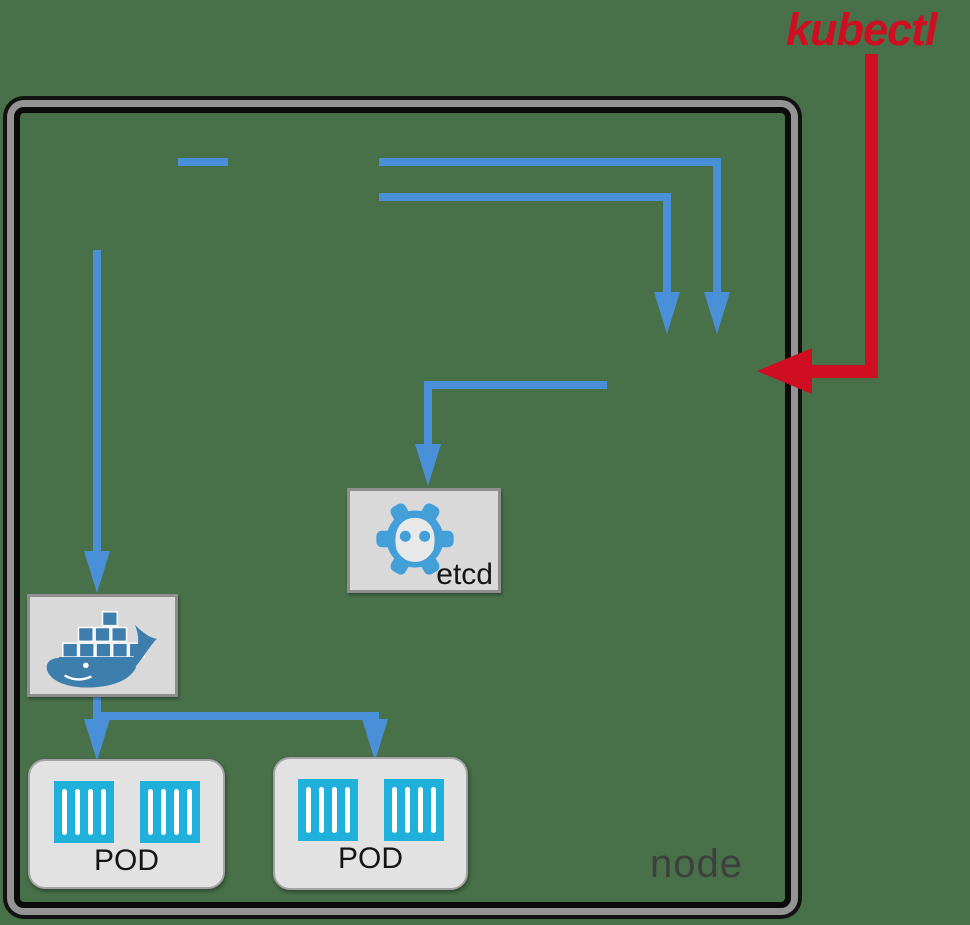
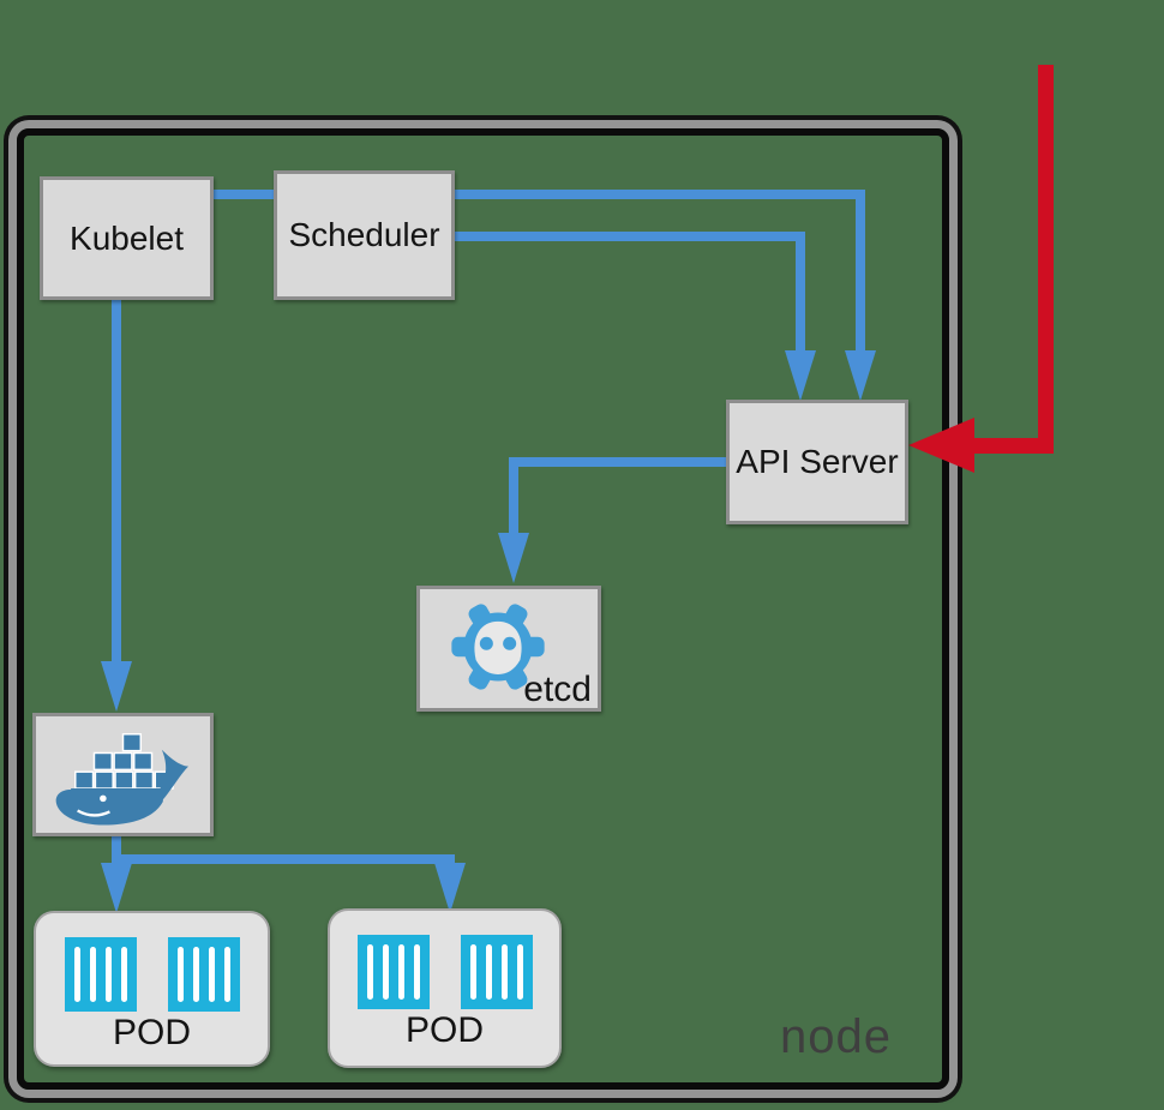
- kubectl
  node
+ Kubelet
+ Scheduler
+ API Server
  etcd
  POD
  POD
